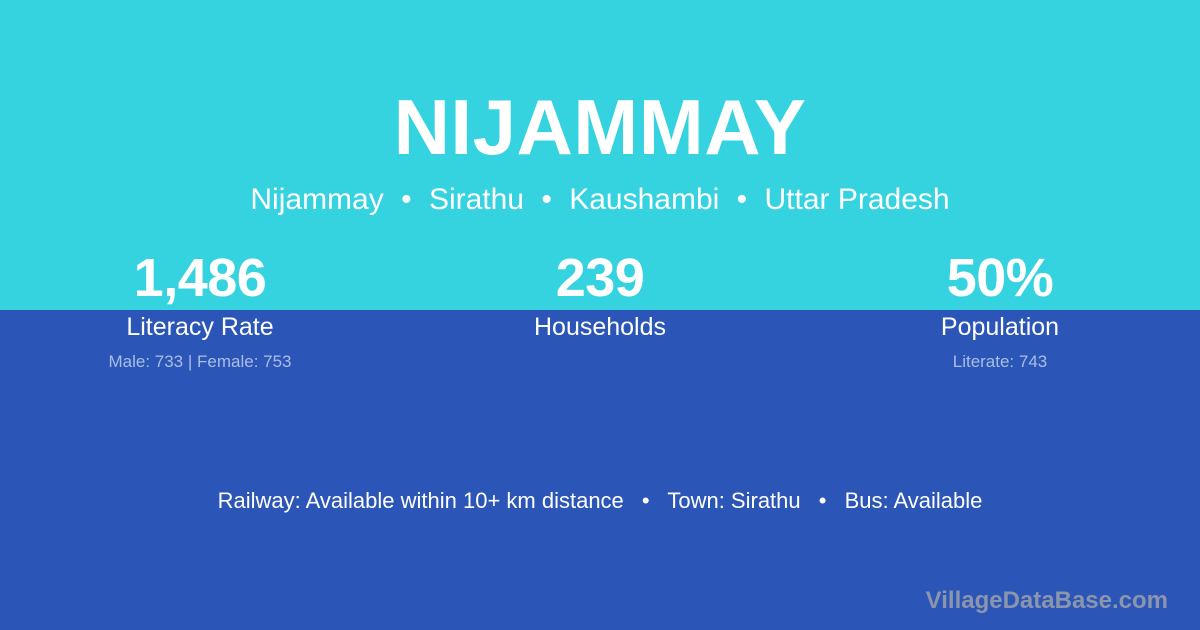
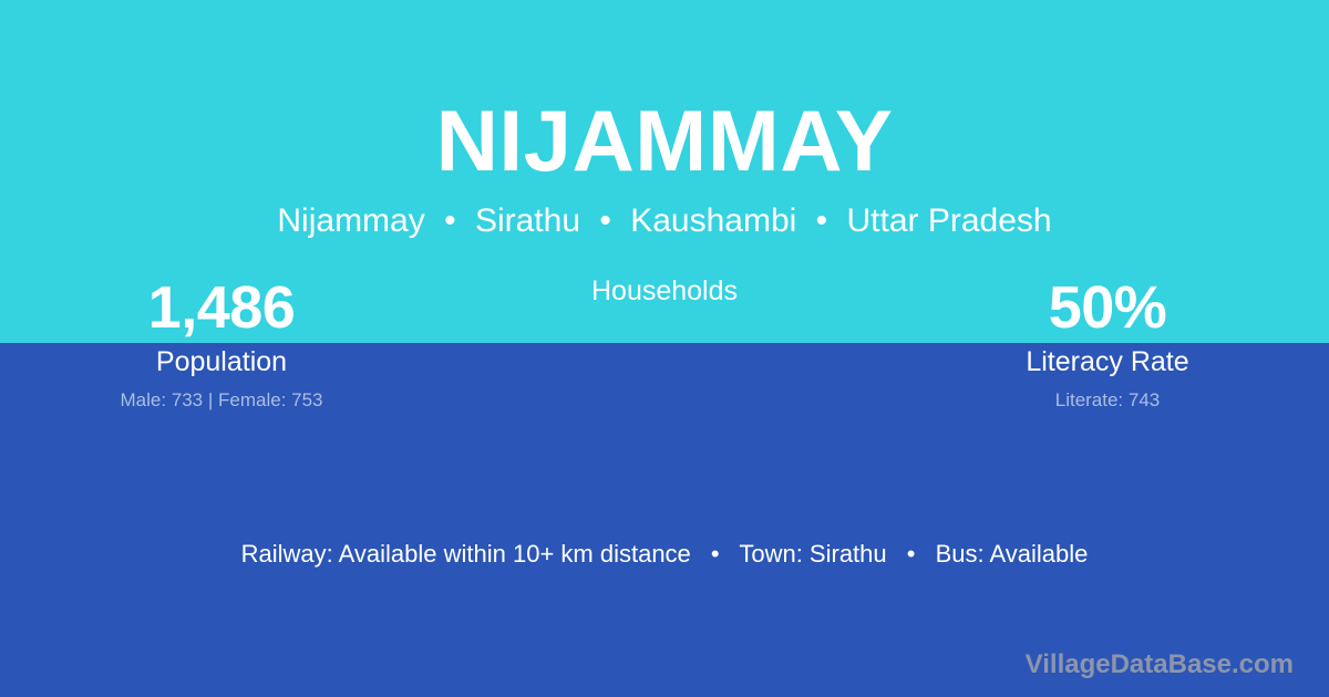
  NIJAMMAY
  Nijammay • Sirathu • Kaushambi • Uttar Pradesh
  1,486
- Literacy Rate
+ Population
  Male: 733 | Female: 753
- 239
  Households
  50%
- Population
+ Literacy Rate
  Literate: 743
  Railway: Available within 10+ km distance • Town: Sirathu • Bus: Available
  VillageDataBase.com
